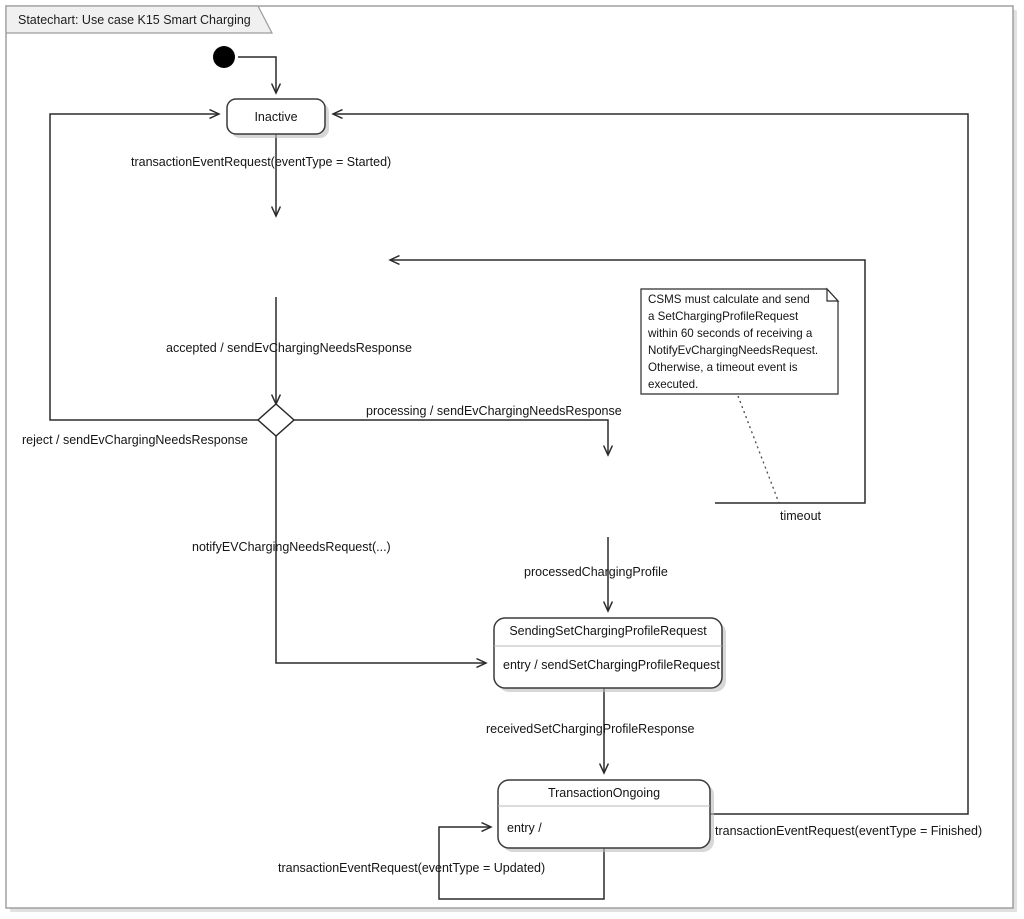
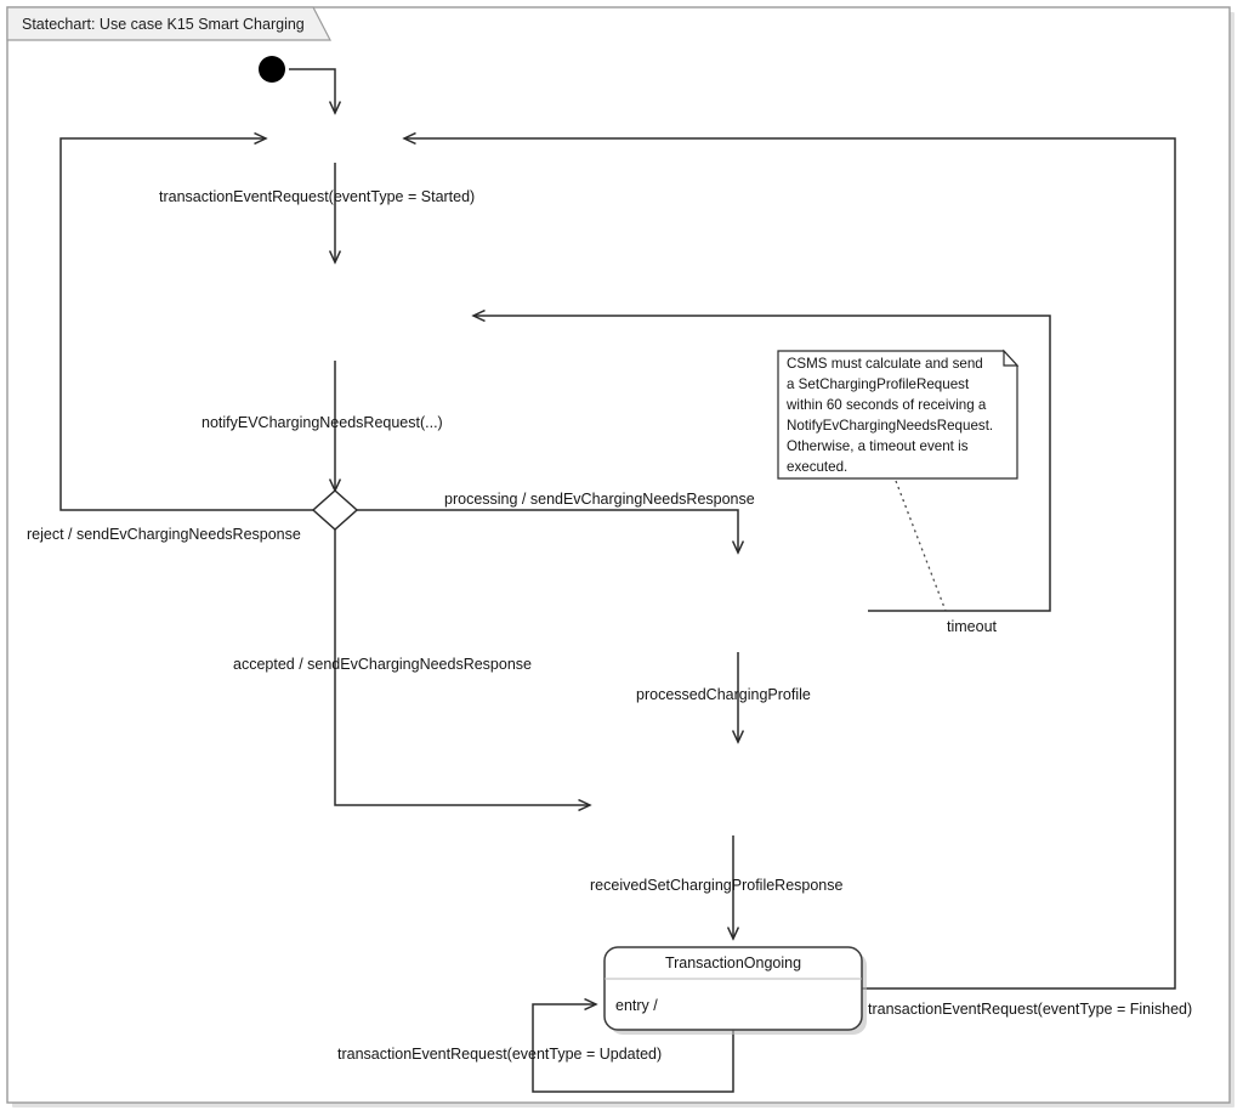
  Statechart: Use case K15 Smart Charging
- Inactive
- SendingSetChargingProfileRequest
- entry / sendSetChargingProfileRequest
  TransactionOngoing
  entry /
  CSMS must calculate and send
  a SetChargingProfileRequest
  within 60 seconds of receiving a
  NotifyEvChargingNeedsRequest.
  Otherwise, a timeout event is
  executed.
  transactionEventRequest(eventType = Started)
- accepted / sendEvChargingNeedsResponse
+ notifyEVChargingNeedsRequest(...)
  reject / sendEvChargingNeedsResponse
  processing / sendEvChargingNeedsResponse
- notifyEVChargingNeedsRequest(...)
+ accepted / sendEvChargingNeedsResponse
  timeout
  processedChargingProfile
  receivedSetChargingProfileResponse
  transactionEventRequest(eventType = Updated)
  transactionEventRequest(eventType = Finished)
